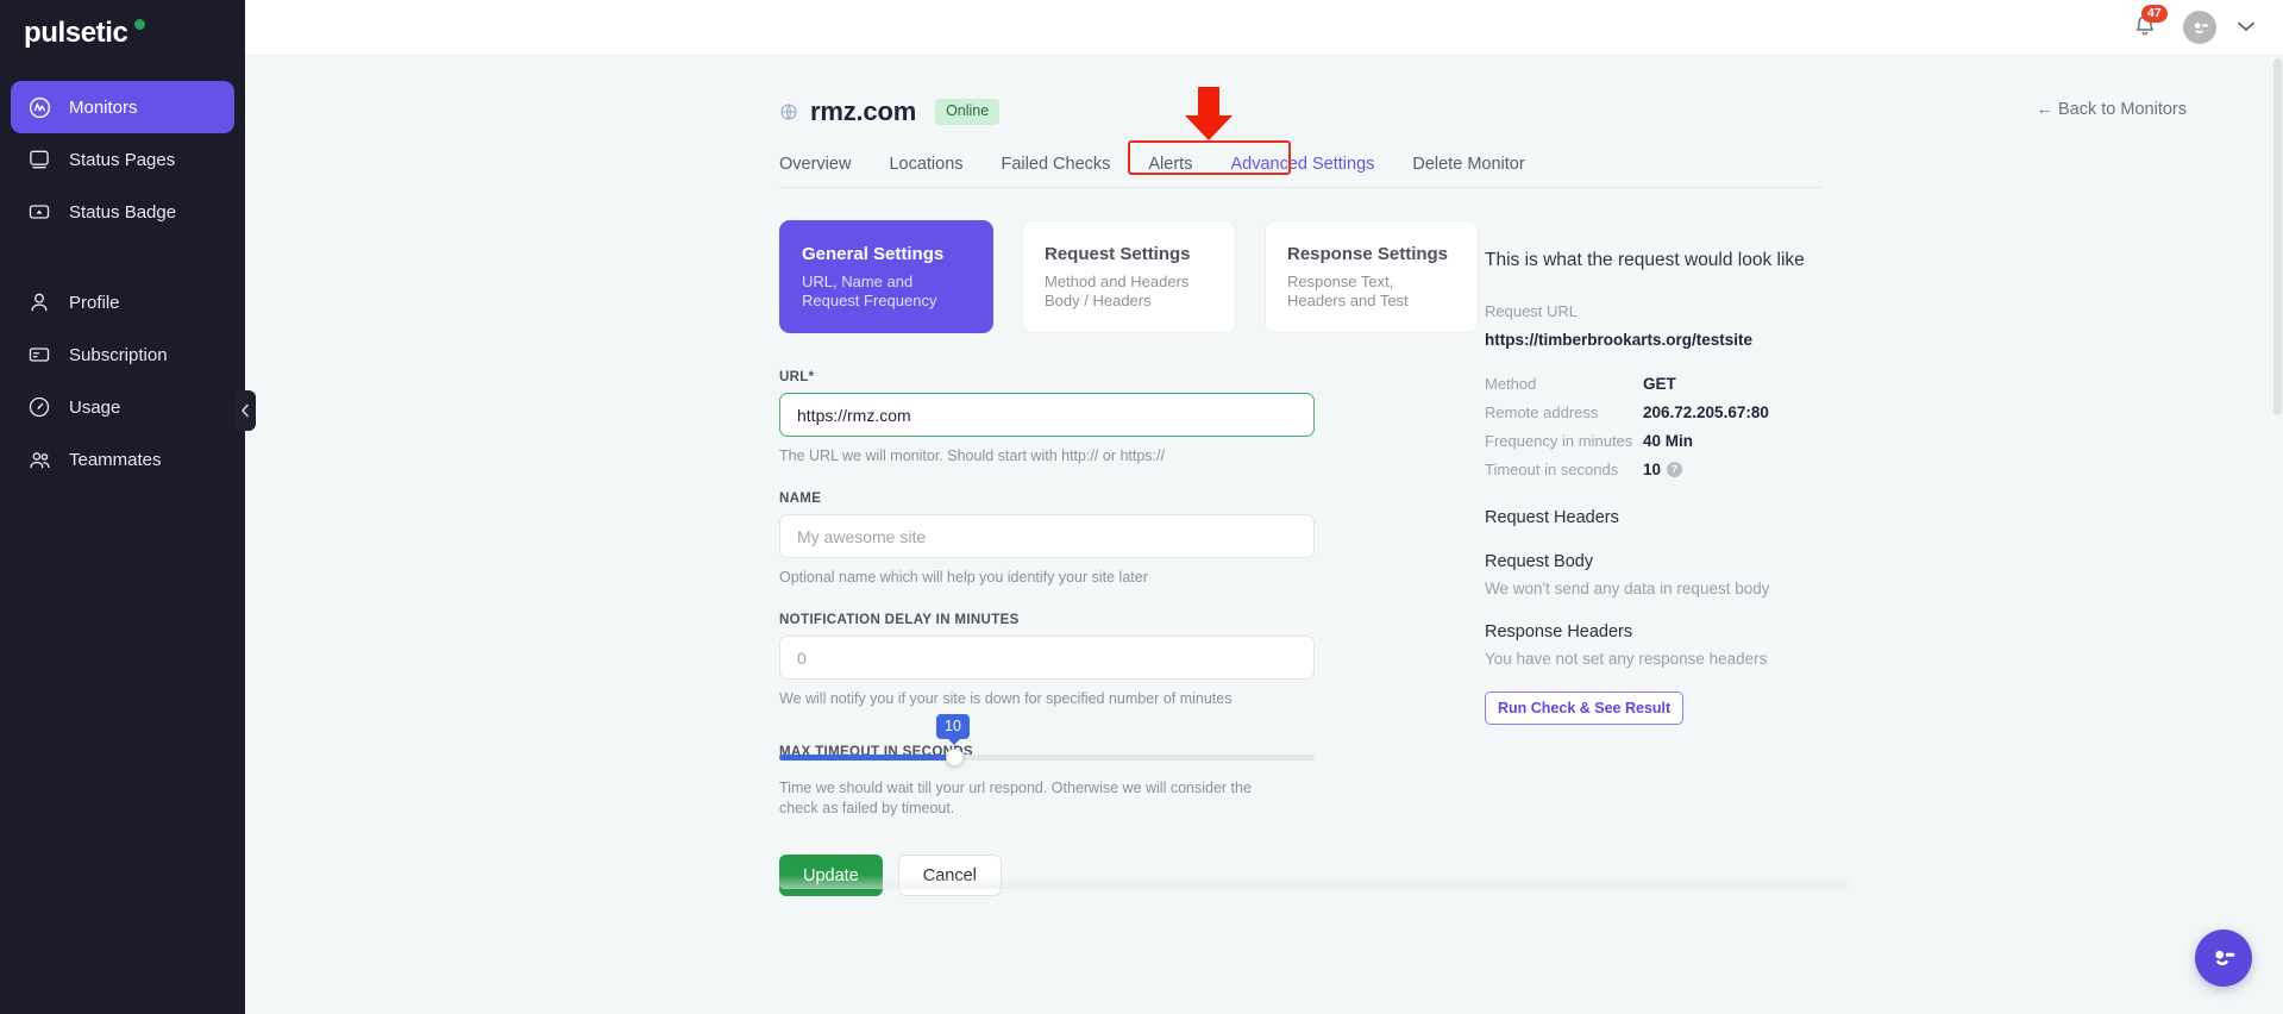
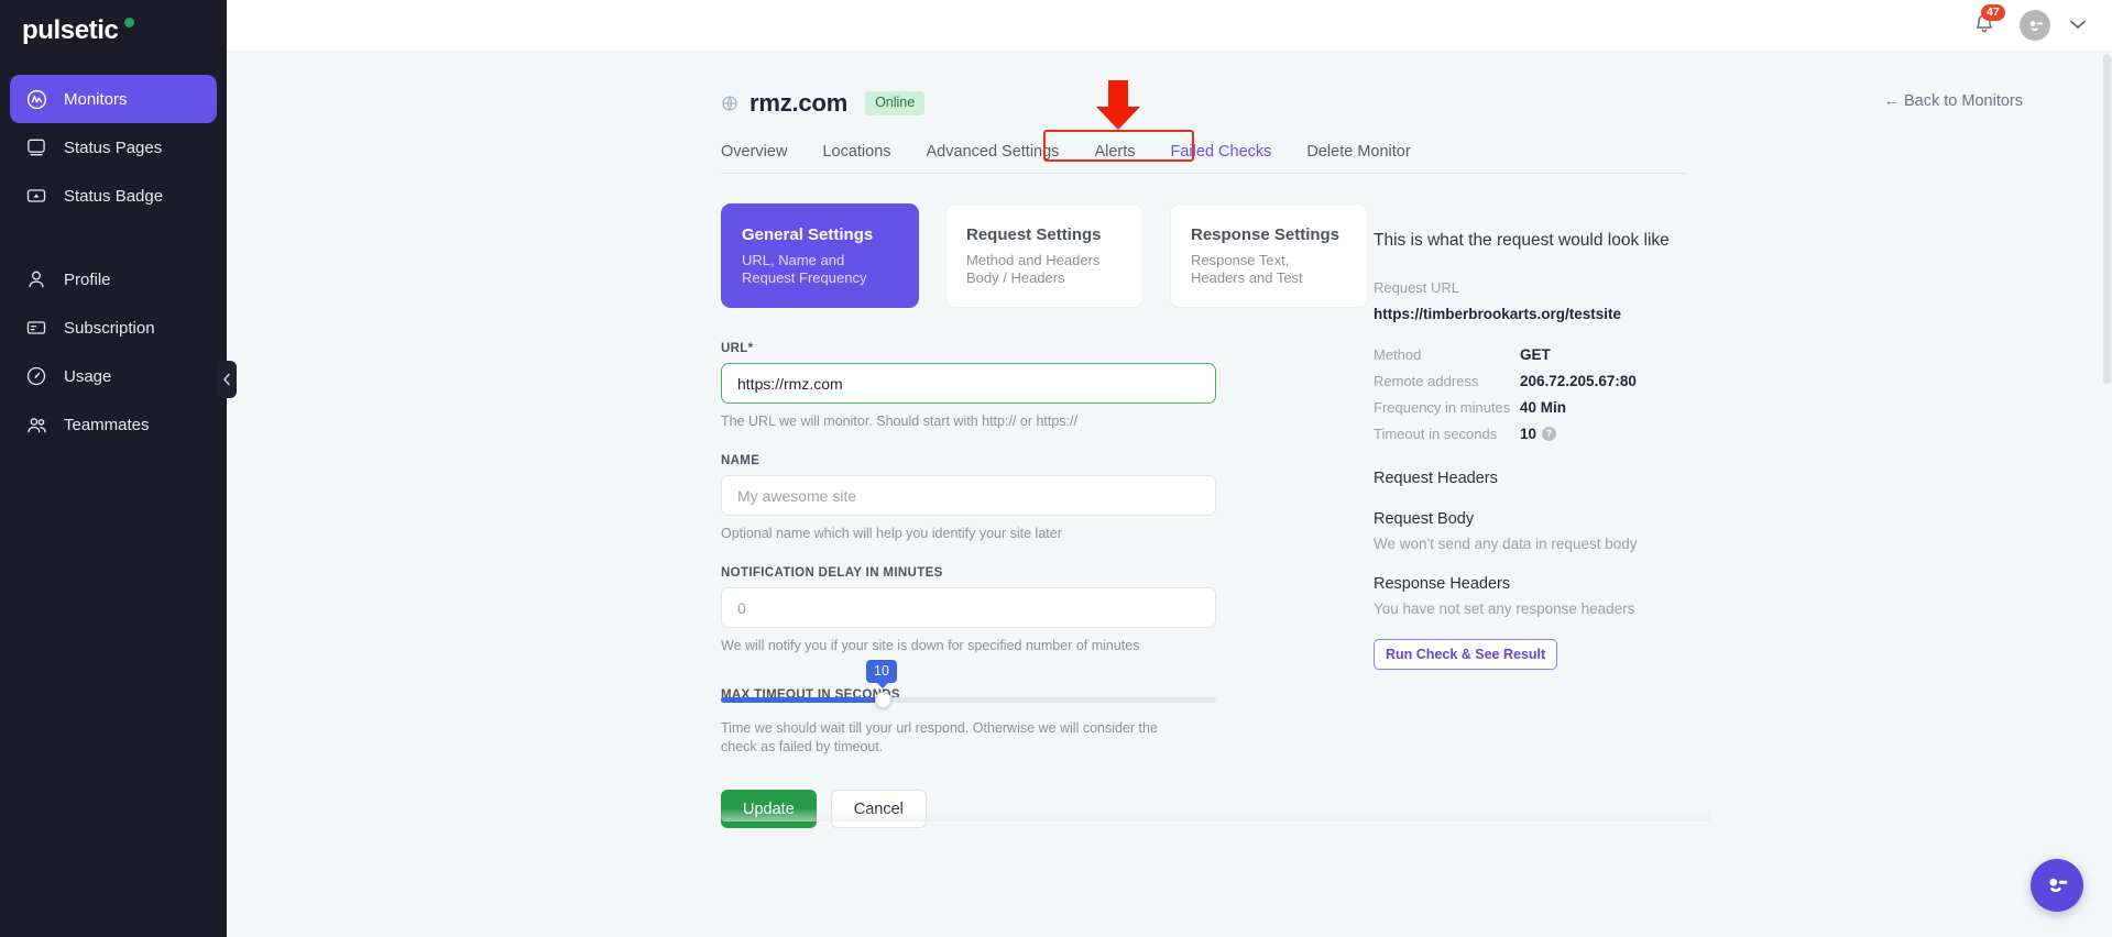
  pulsetic
  Monitors
  Status Pages
  Status Badge
  Profile
  Subscription
  Usage
  Teammates
  47
  rmz.com
  Online
  ← Back to Monitors
  Overview
  Locations
- Failed Checks
+ Advanced Settings
  Alerts
- Advanced Settings
+ Failed Checks
  Delete Monitor
  General Settings
  URL, Name and Request Frequency
  Request Settings
  Method and Headers Body / Headers
  Response Settings
  Response Text, Headers and Test
  URL*
  https://rmz.com
  The URL we will monitor. Should start with http:// or https://
  NAME
  My awesome site
  Optional name which will help you identify your site later
  NOTIFICATION DELAY IN MINUTES
  0
  We will notify you if your site is down for specified number of minutes
  MAX TIMEOUT IN SECOS
  10
  Time we should wait till your url respond. Otherwise we will consider the check as failed by timeout.
  This is what the request would look like
  Request URL
  https://timberbrookarts.org/testsite
  Method
  GET
  Remote address
  206.72.205.67:80
  Frequency in minutes
  40 Min
  Timeout in seconds
  10
  ?
  Request Headers
  Request Body
  We won't send any data in request body
  Response Headers
  You have not set any response headers
  Run Check & See Result
